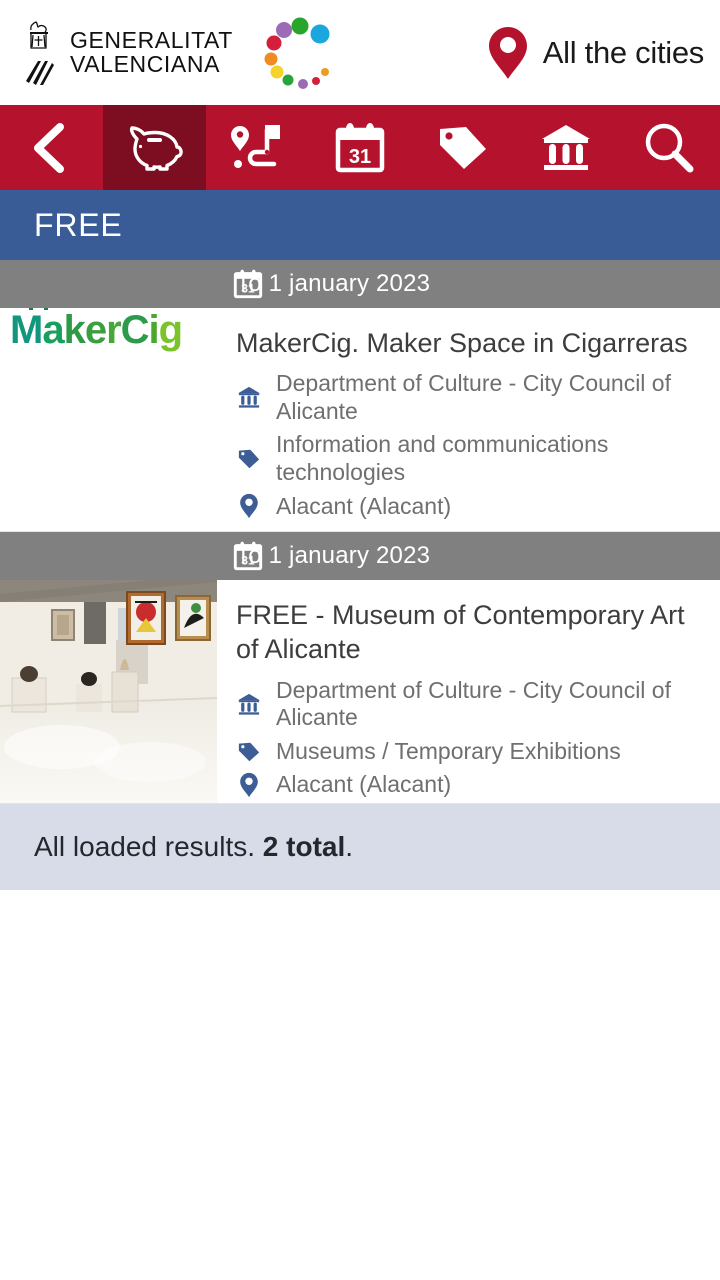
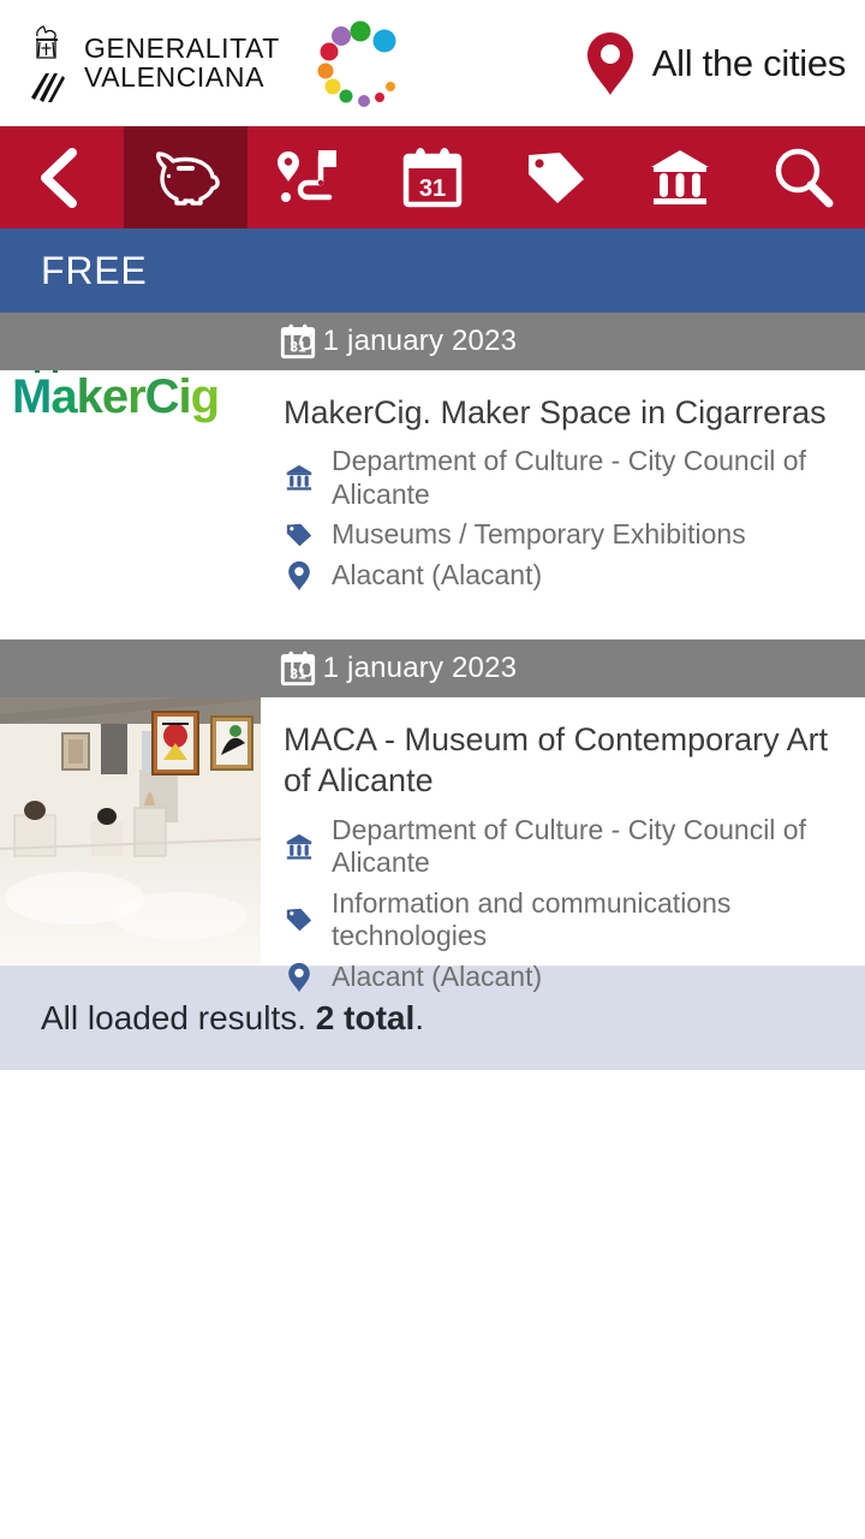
  GENERALITAT
  VALENCIANA
  All the cities
  31
  FREE
  MakerCig
  31
  To 1 january 2023
  MakerCig. Maker Space in Cigarreras
  Department of Culture - City Council of Alicante
- Information and communications technologies
+ Museums / Temporary Exhibitions
  Alacant (Alacant)
  31
  To 1 january 2023
- FREE - Museum of Contemporary Art of Alicante
+ MACA - Museum of Contemporary Art of Alicante
  Department of Culture - City Council of Alicante
- Museums / Temporary Exhibitions
+ Information and communications technologies
  Alacant (Alacant)
  All loaded results. 2 total.
